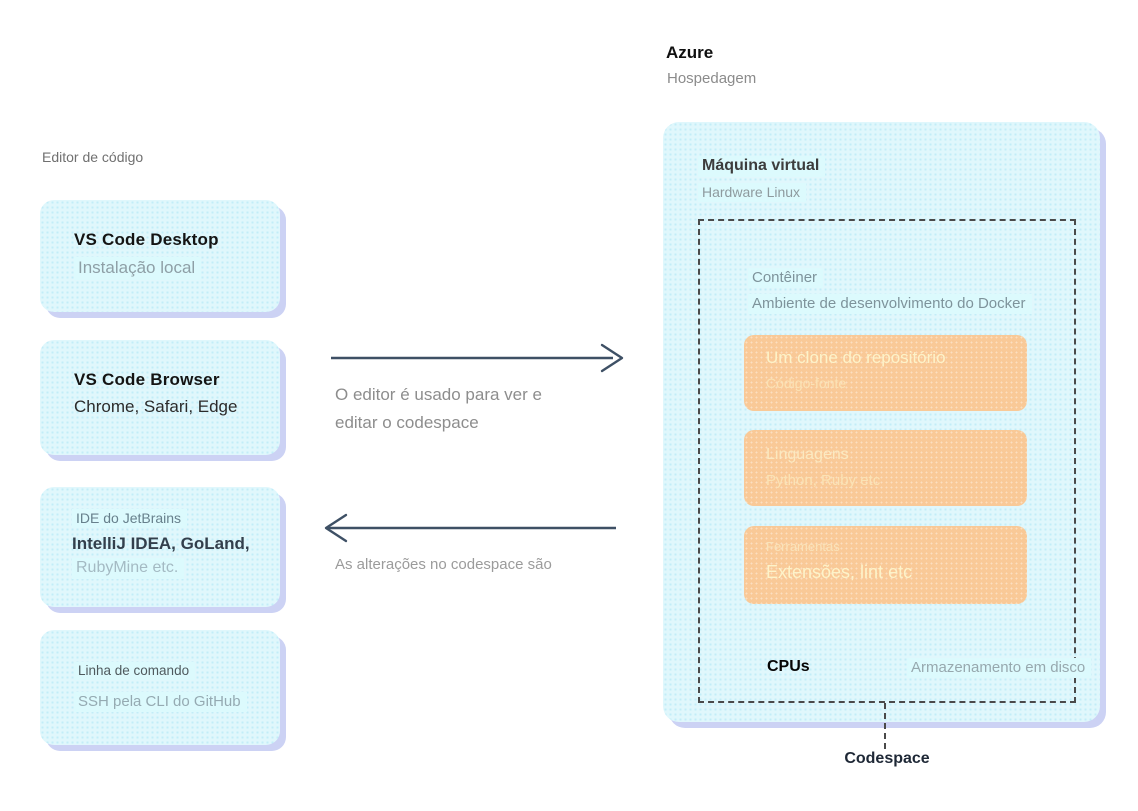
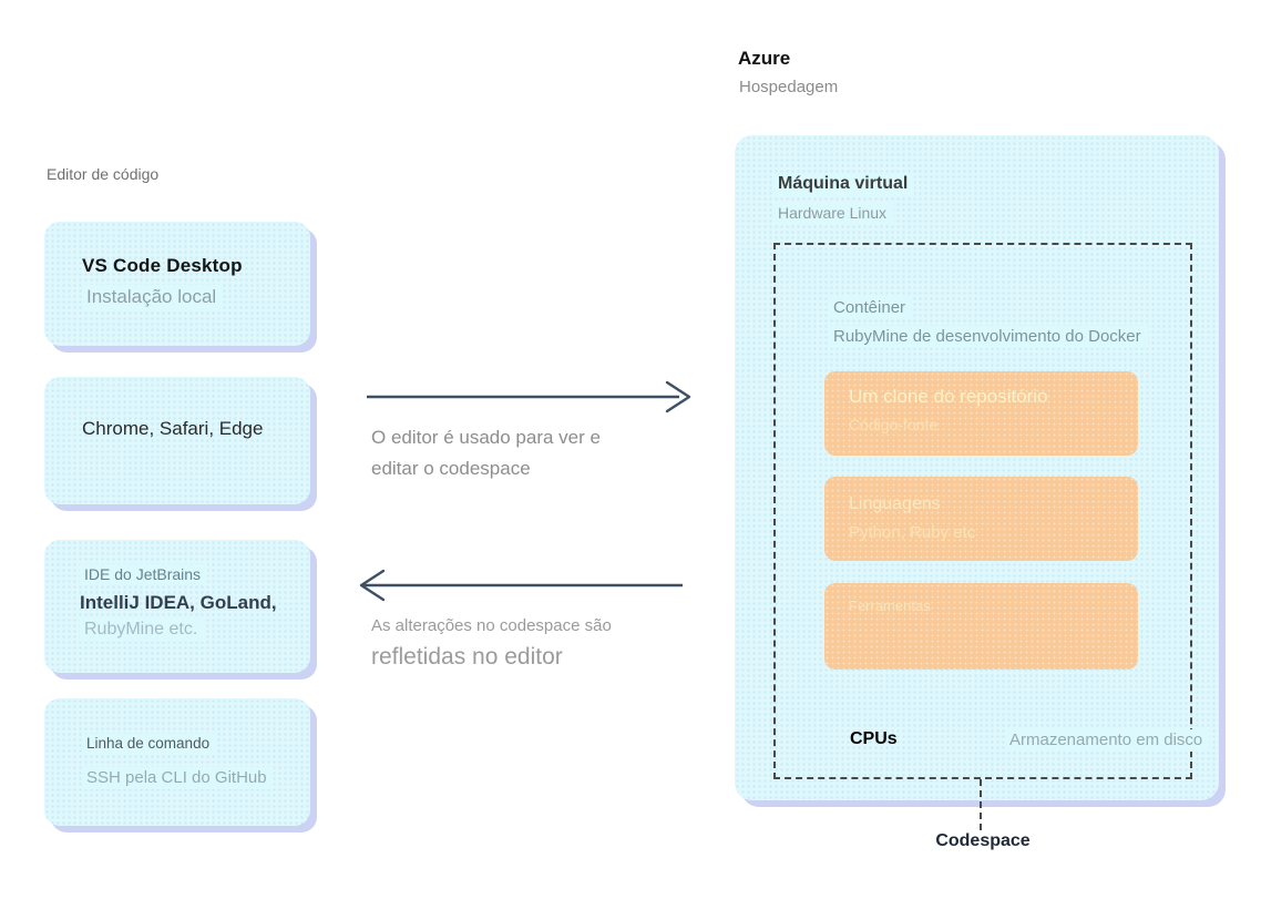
  Editor de código
  VS Code Desktop
  Instalação local
- VS Code Browser
  Chrome, Safari, Edge
  IDE do JetBrains
  IntelliJ IDEA, GoLand,
  RubyMine etc.
  Linha de comando
  SSH pela CLI do GitHub
  O editor é usado para ver e
  editar o codespace
  As alterações no codespace são
+ refletidas no editor
  Azure
  Hospedagem
  Máquina virtual
  Hardware Linux
  Contêiner
- Ambiente de desenvolvimento do Docker
+ RubyMine de desenvolvimento do Docker
  Um clone do repositório
  Código-fonte
  Linguagens
  Python, Ruby etc
  Ferramentas
- Extensões, lint etc
  CPUs
  Armazenamento em disco
  Codespace
